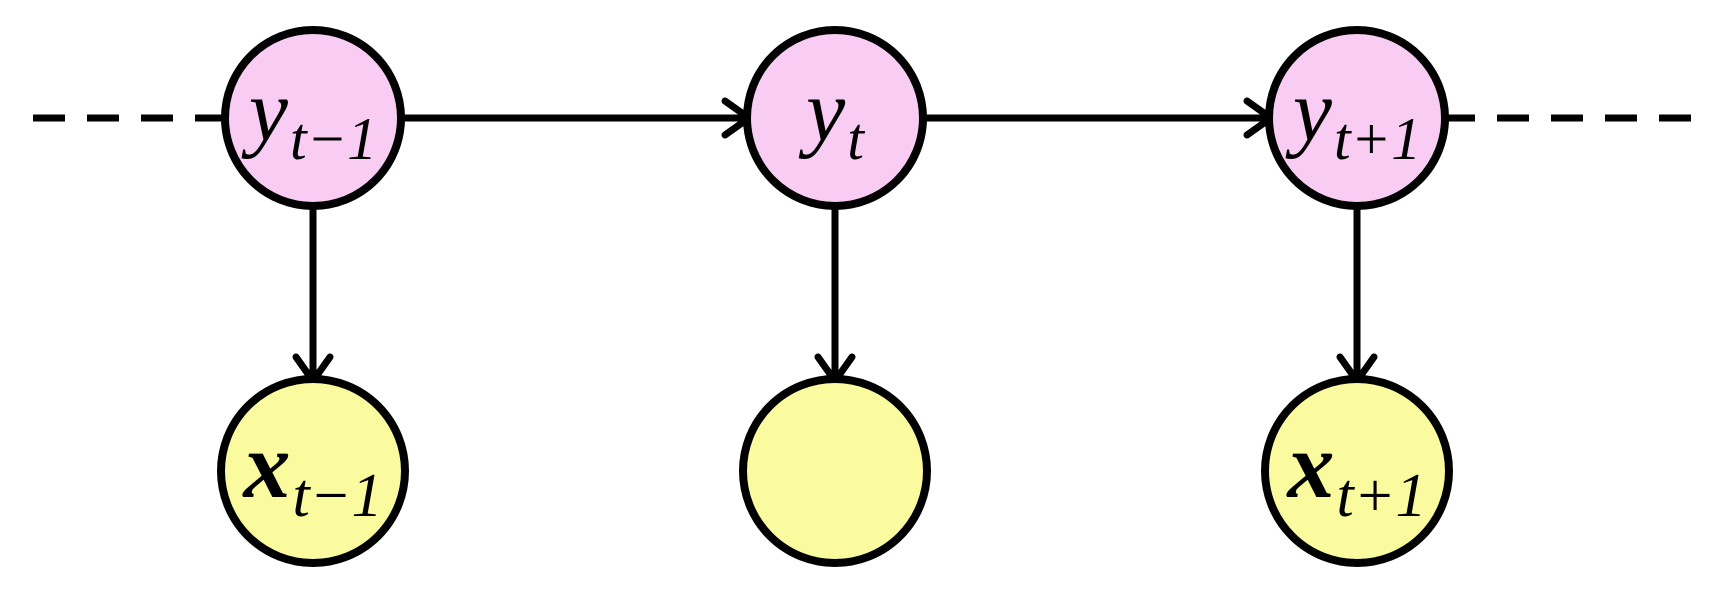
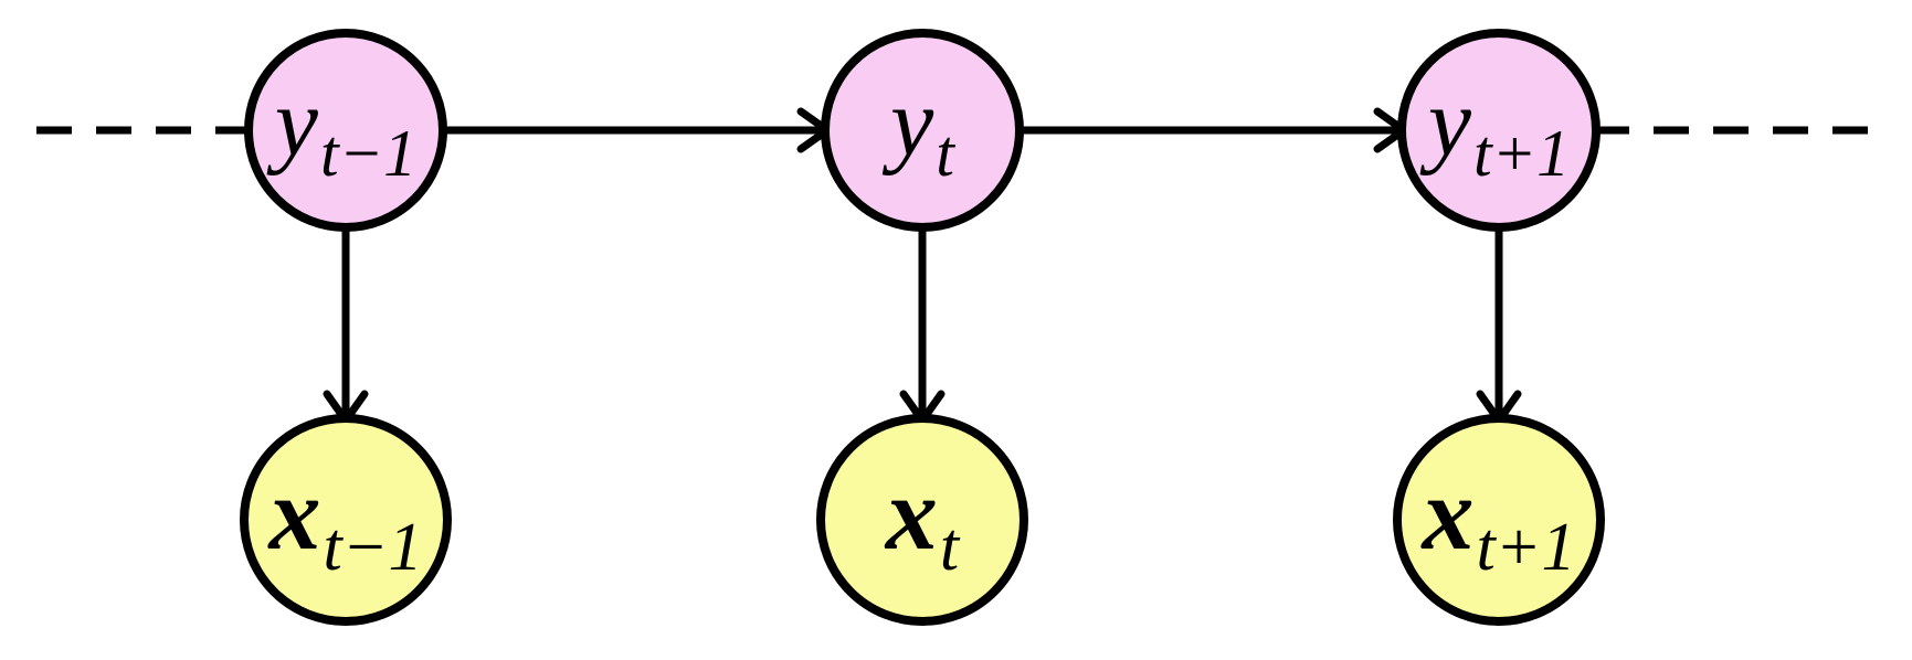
  yt−1
  xt−1
  yt
+ xt
  yt+1
  xt+1
